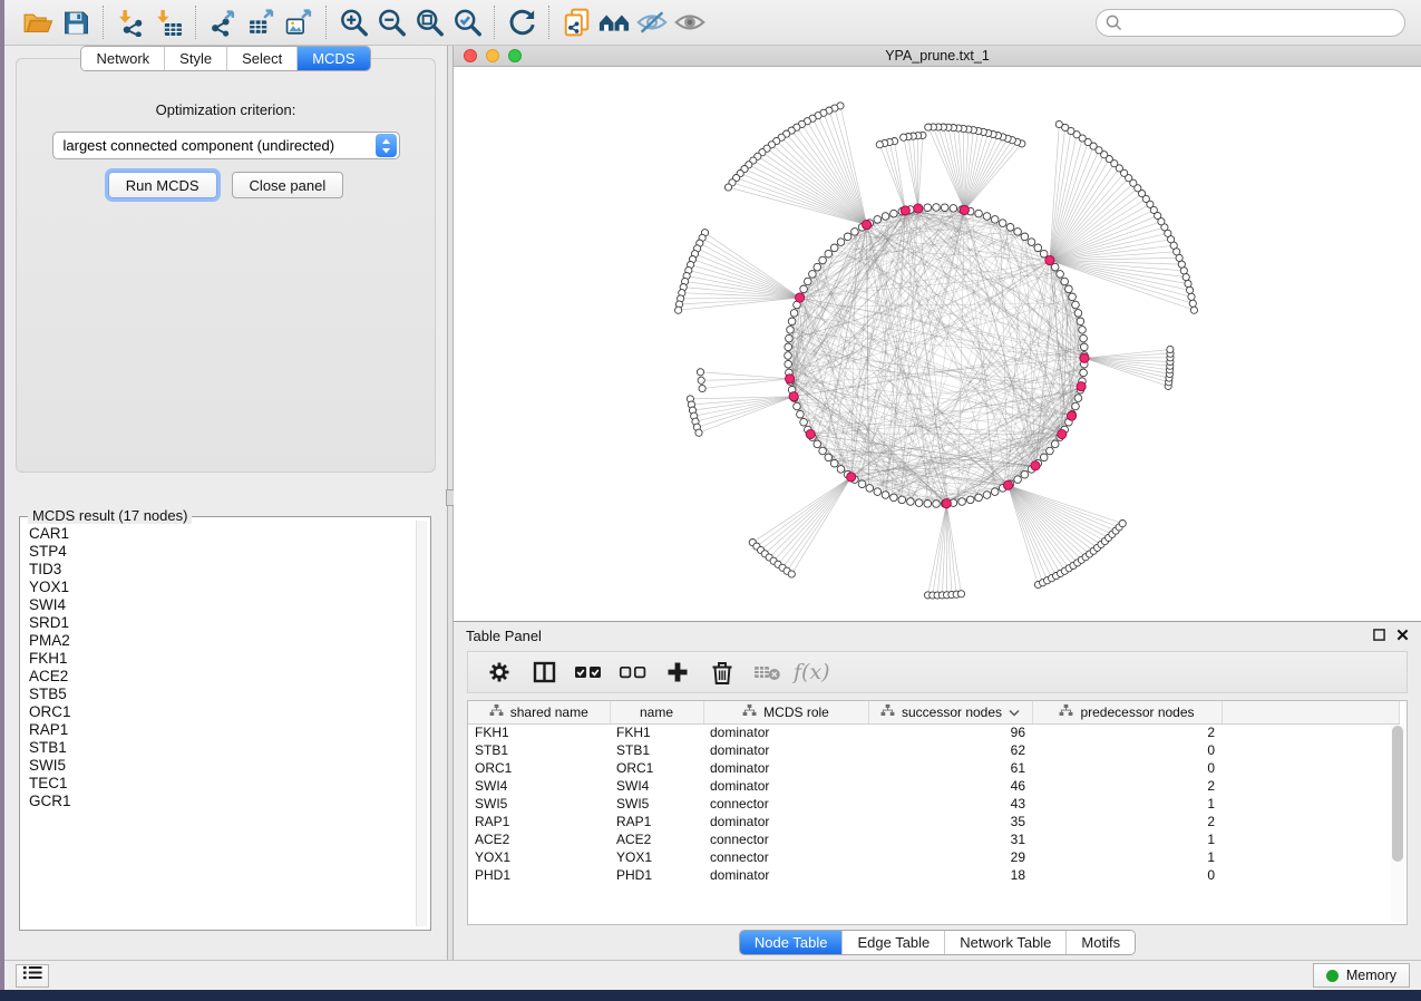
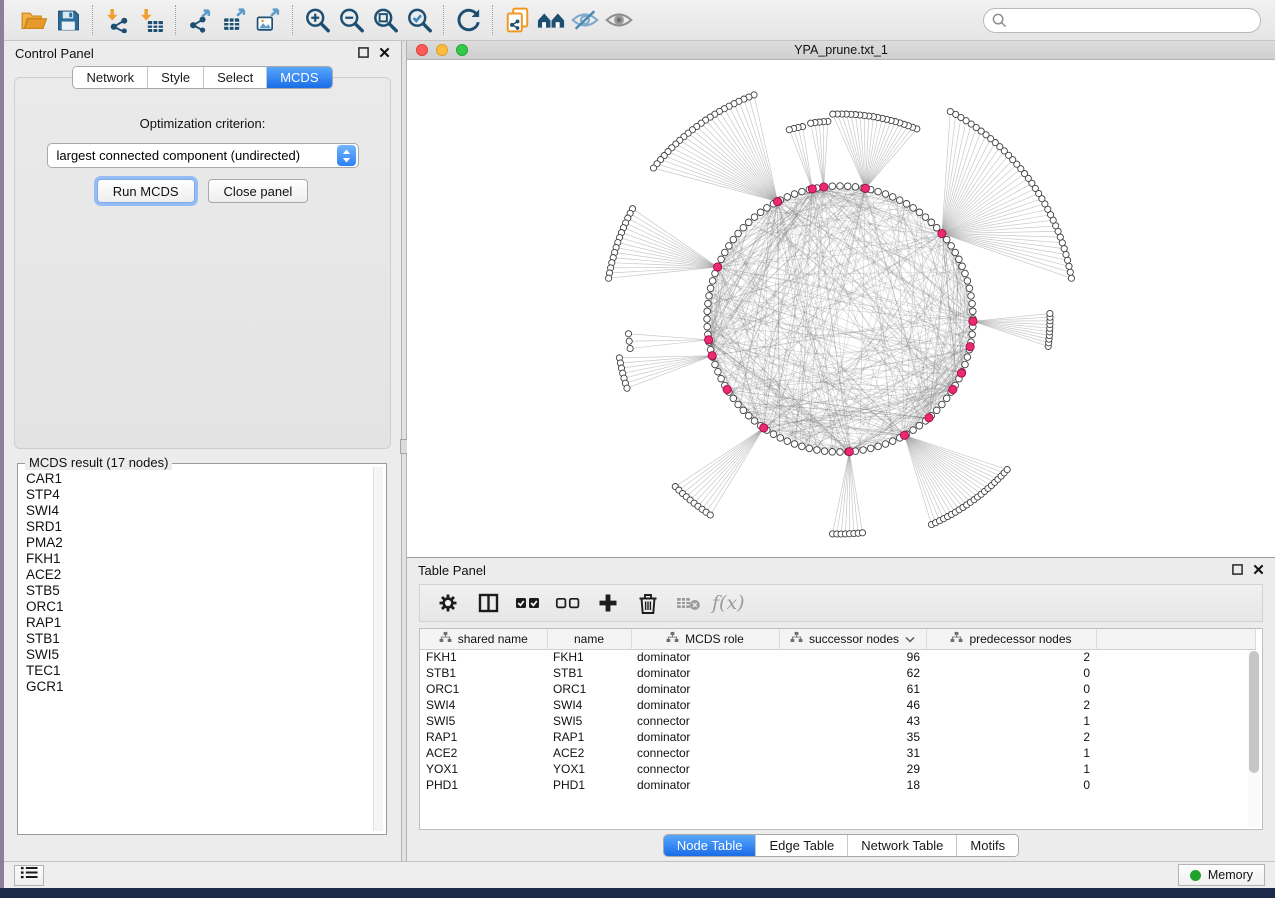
+ Control Panel
  Network
  Style
  Select
  MCDS
  Optimization criterion:
  largest connected component (undirected)
  Run MCDS
  Close panel
  MCDS result (17 nodes)
  CAR1
  STP4
- TID3
- YOX1
  SWI4
  SRD1
  PMA2
  FKH1
  ACE2
  STB5
  ORC1
  RAP1
  STB1
  SWI5
  TEC1
  GCR1
  YPA_prune.txt_1
  Table Panel
  f(x)
  shared name	name	MCDS role	successor nodes	predecessor nodes
  FKH1	FKH1	dominator	96	2
  STB1	STB1	dominator	62	0
  ORC1	ORC1	dominator	61	0
  SWI4	SWI4	dominator	46	2
  SWI5	SWI5	connector	43	1
  RAP1	RAP1	dominator	35	2
  ACE2	ACE2	connector	31	1
  YOX1	YOX1	connector	29	1
  PHD1	PHD1	dominator	18	0
  Node Table
  Edge Table
  Network Table
  Motifs
  Memory
